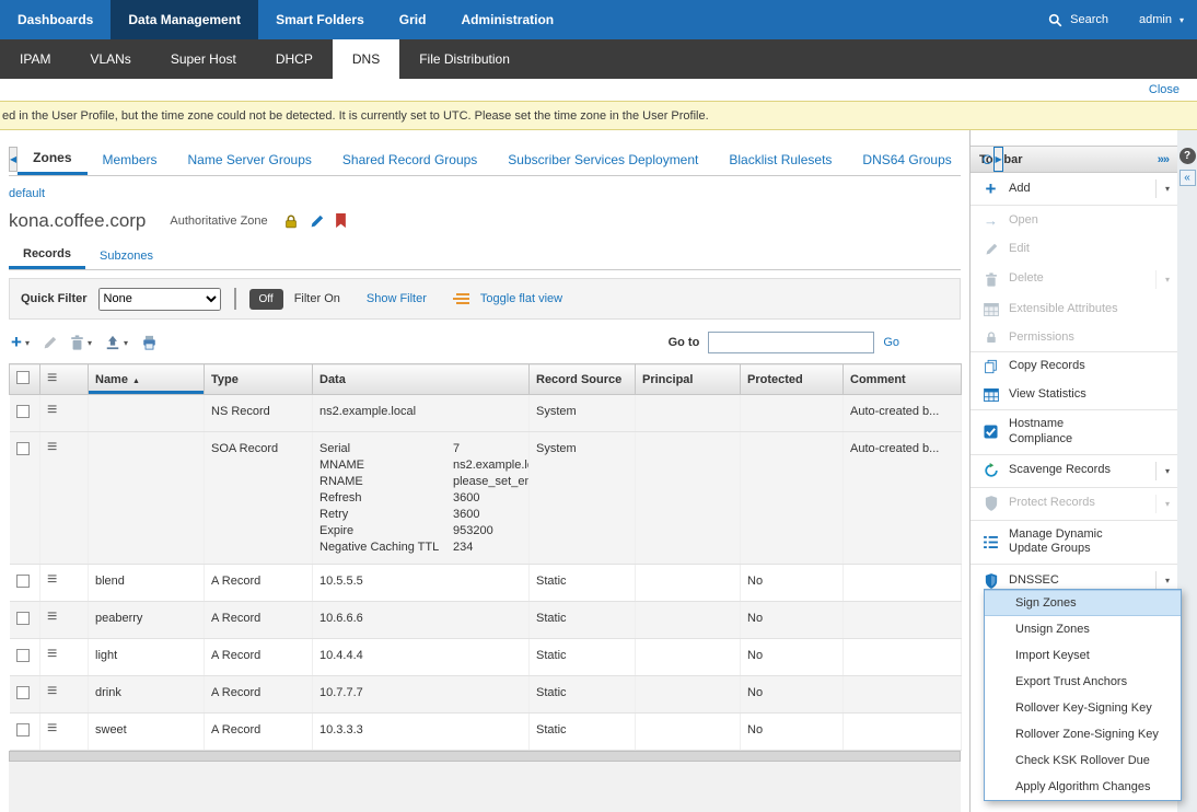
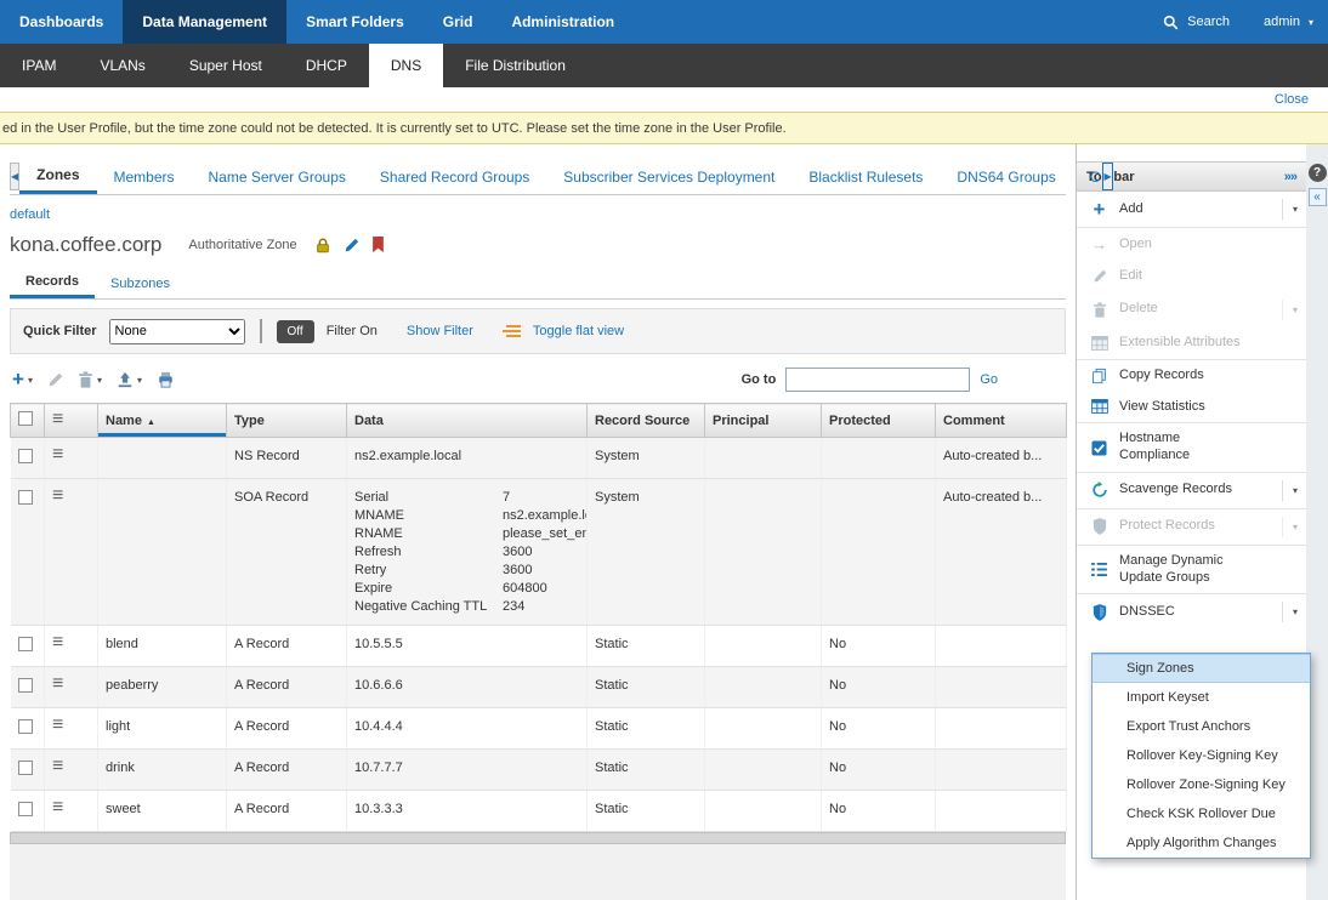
  Dashboards
  Data Management
  Smart Folders
  Grid
  Administration
  Search
  admin
  ▾
  IPAM
  VLANs
  Super Host
  DHCP
  DNS
  File Distribution
  Close
  ed in the User Profile, but the time zone could not be detected. It is currently set to UTC. Please set the time zone in the User Profile.
  ◀
  Zones
  Members
  Name Server Groups
  Shared Record Groups
  Subscriber Services Deployment
  Blacklist Rulesets
  DNS64 Groups
  C
  ▶
  default
  kona.coffee.corp
  Authoritative Zone
  Records
  Subzones
  Quick Filter
  None
  Off
  Filter On
  Show Filter
  Toggle flat view
  +
  ▾
  ▾
  ▾
  Go to
  Go
  	≡	Name	Type	Data	Record Source	Principal	Protected	Comment
  	≡		NS Record	ns2.example.local	System			Auto-created b...
- 	≡		SOA Record	Serial 7 MNAME ns2.example.l RNAME please_set_e Refresh 3600 Retry 3600 Expire 953200 Negative Caching TTL 234	System			Auto-created b...
+ 	≡		SOA Record	Serial 7 MNAME ns2.example.l RNAME please_set_e Refresh 3600 Retry 3600 Expire 604800 Negative Caching TTL 234	System			Auto-created b...
  	≡	blend	A Record	10.5.5.5	Static		No
  	≡	peaberry	A Record	10.6.6.6	Static		No
  	≡	light	A Record	10.4.4.4	Static		No
  	≡	drink	A Record	10.7.7.7	Static		No
  	≡	sweet	A Record	10.3.3.3	Static		No
  Tobar
  »
  »
  +
  Add
  ▾
  →
  Open
  Edit
  Delete
  ▾
  Extensible Attributes
- Permissions
  Copy Records
  View Statistics
  Hostname Compliance
  Scavenge Records
  ▾
  Protect Records
  ▾
  Manage Dynamic Update Groups
  DNSSEC
  ▾
  ?
  «
  Sign Zones
- Unsign Zones
  Import Keyset
  Export Trust Anchors
  Rollover Key-Signing Key
  Rollover Zone-Signing Key
  Check KSK Rollover Due
  Apply Algorithm Changes
